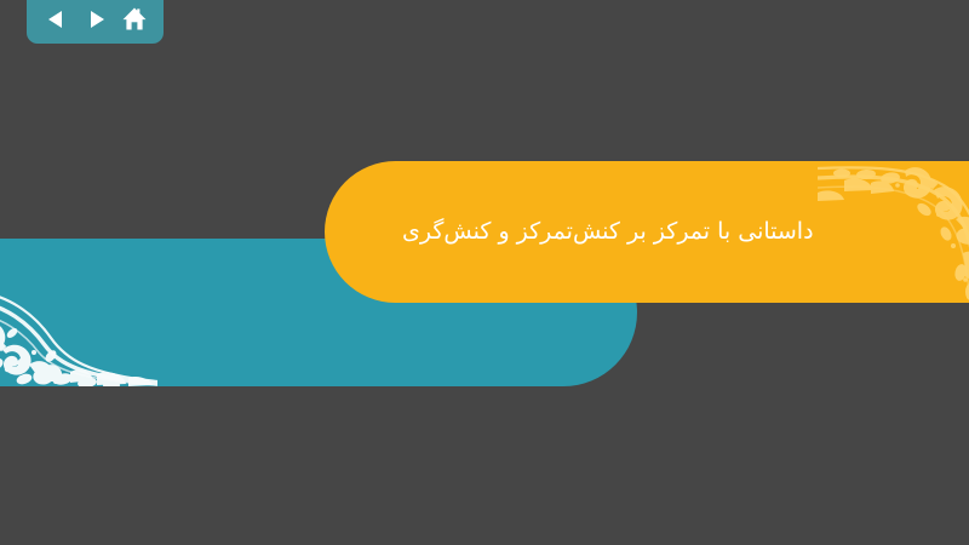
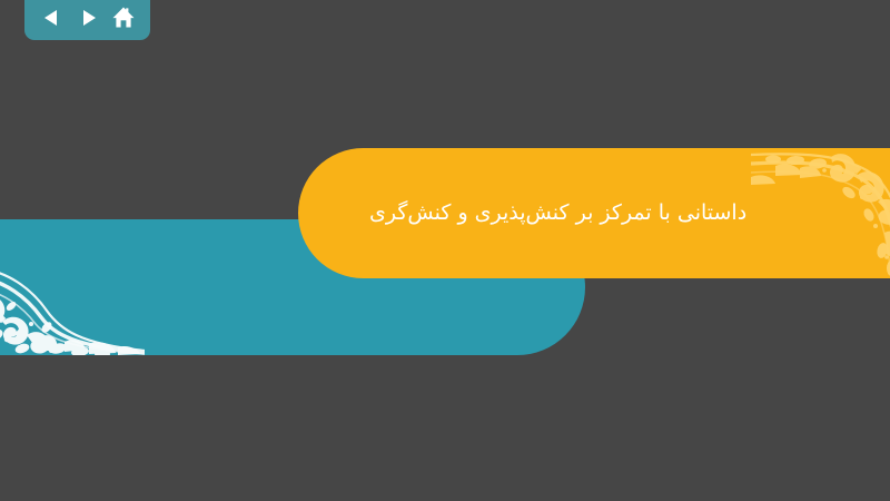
- داستانی با تمرکز بر کنش‌تمرکز و کنش‌گری
+ داستانی با تمرکز بر کنش‌پذیری و کنش‌گری
